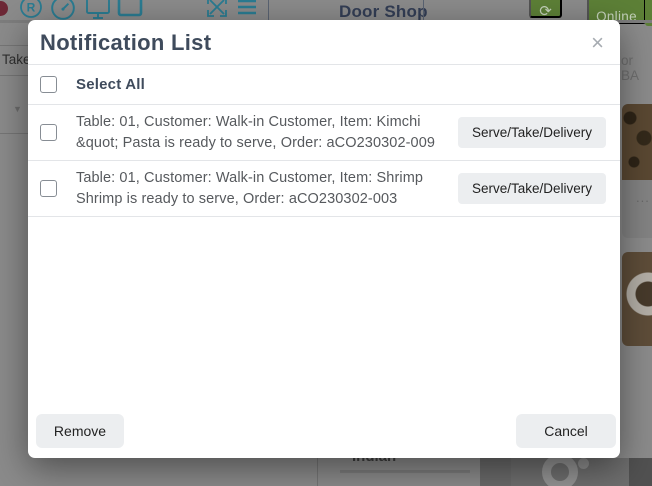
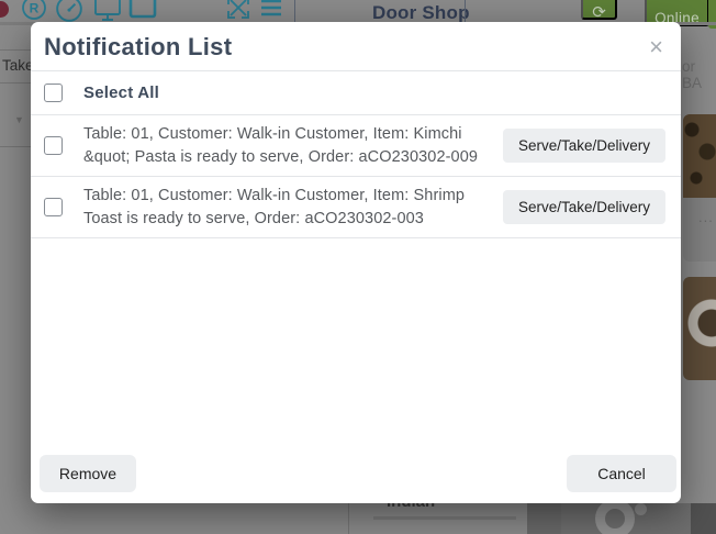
  R
  Door Sho
  ⟳
  Online
  Take
  ▼
  or BA
  ...
  Notification List
  ×
  Select All
  Table: 01, Customer: Walk-in Customer, Item: Kimchi &quot; Pasta is ready to serve, Order: aCO230302-009
  Serve/Take/Delivery
- Table: 01, Customer: Walk-in Customer, Item: Shrimp Shrimp is ready to serve, Order: aCO230302-003
+ Table: 01, Customer: Walk-in Customer, Item: Shrimp Toast is ready to serve, Order: aCO230302-003
  Serve/Take/Delivery
  Remove
  Cancel
